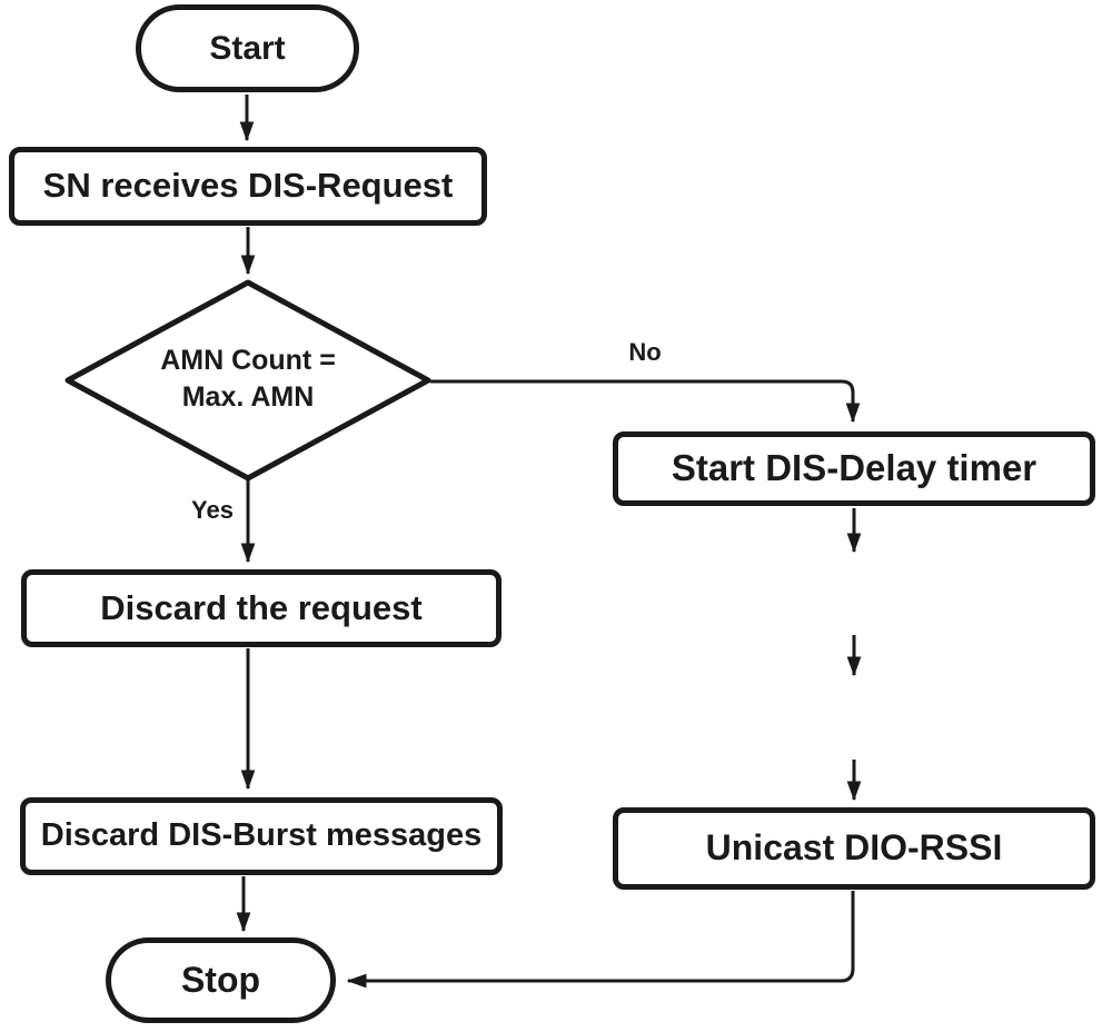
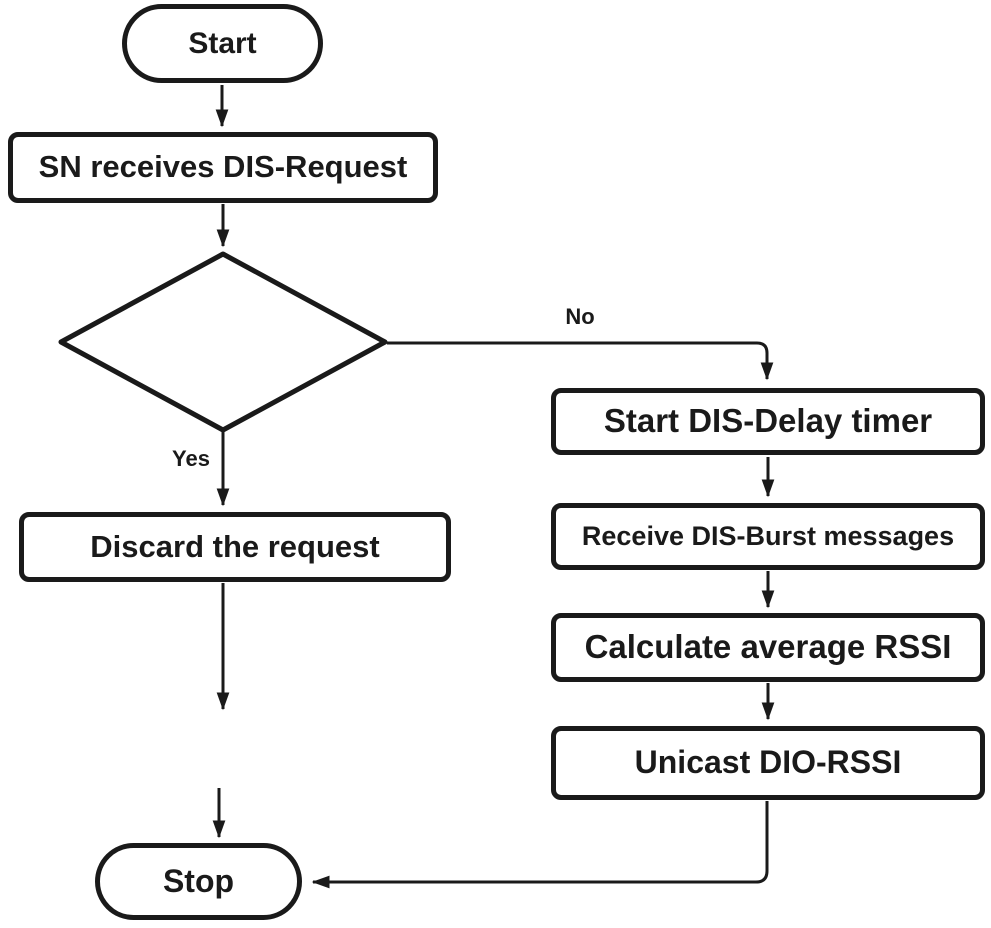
  Start
  SN receives DIS-Request
- AMN Count =
- Max. AMN
  No
  Yes
  Start DIS-Delay timer
+ Receive DIS-Burst messages
+ Calculate average RSSI
  Unicast DIO-RSSI
  Discard the request
- Discard DIS-Burst messages
  Stop
